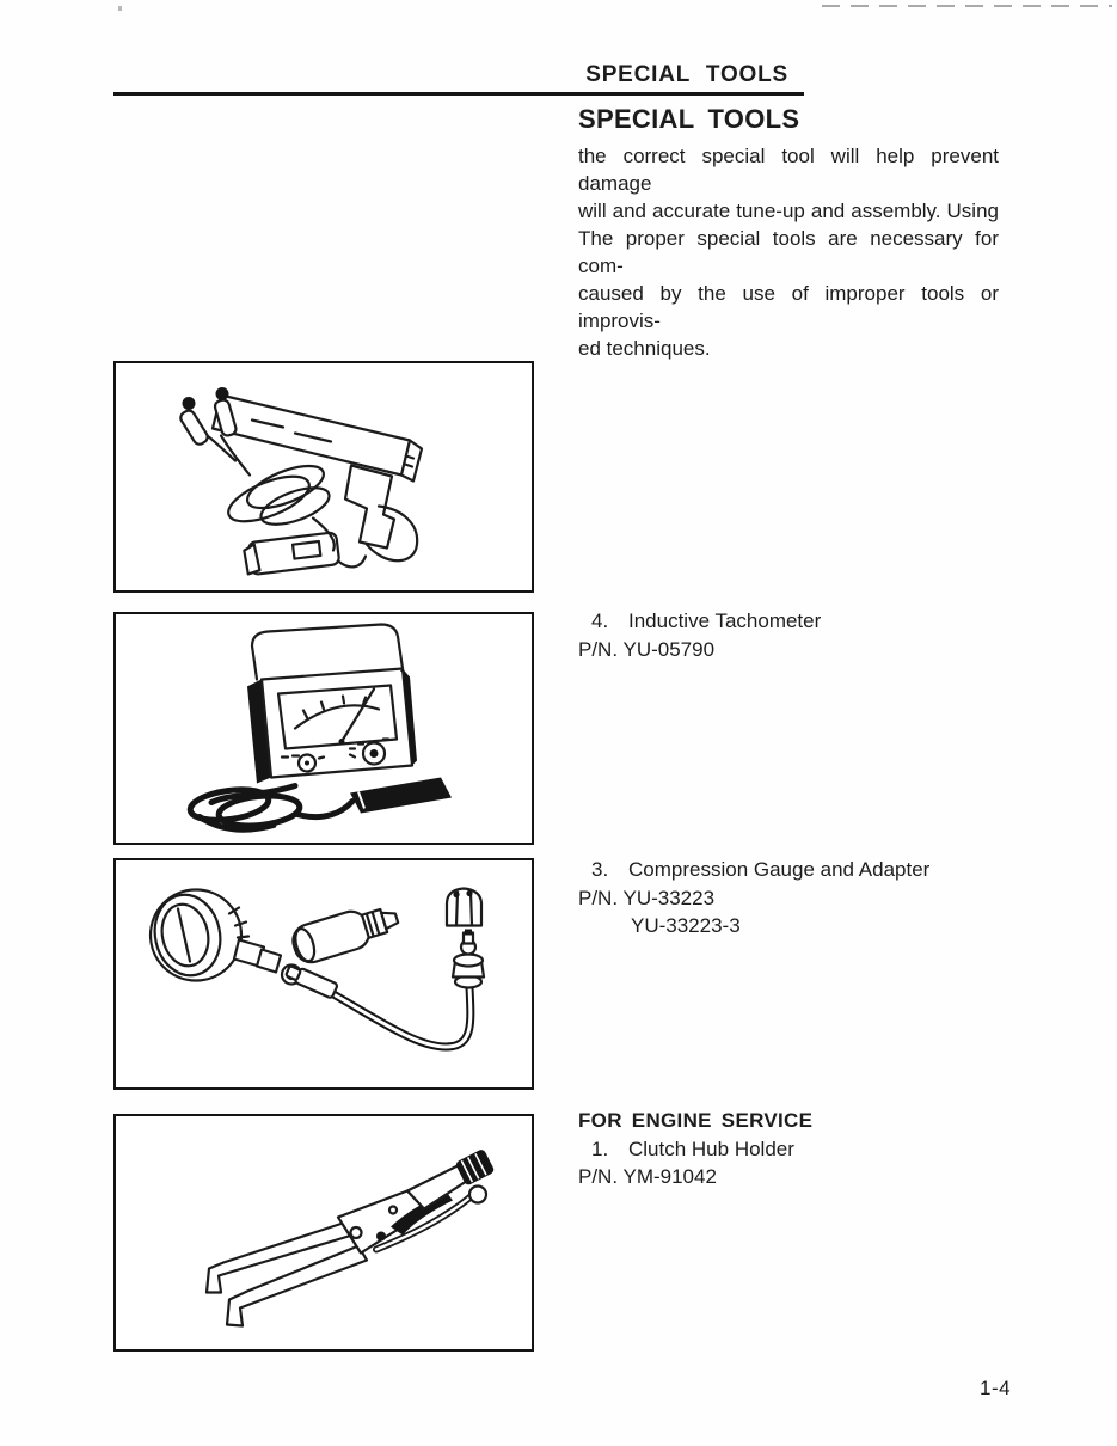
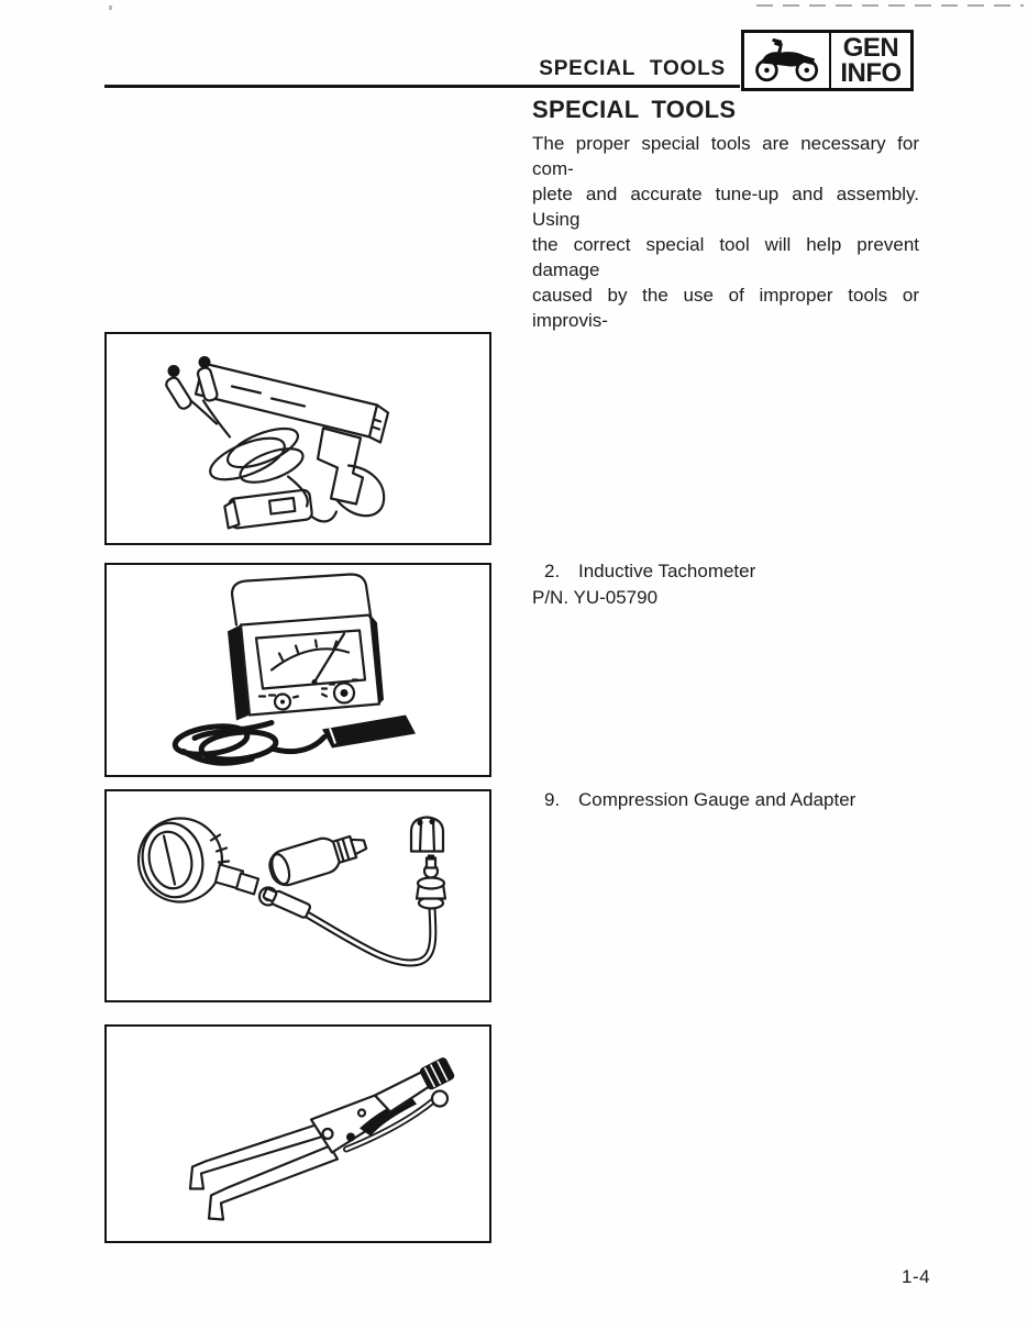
  SPECIAL TOOLS
+ GEN
+ INFO
  SPECIAL TOOLS
- the correct special tool will help prevent damage
+ The proper special tools are necessary for com-
- will and accurate tune-up and assembly. Using
+ plete and accurate tune-up and assembly. Using
- The proper special tools are necessary for com-
+ the correct special tool will help prevent damage
  caused by the use of improper tools or improvis-
- ed techniques.
- 4. Inductive Tachometer
+ 2. Inductive Tachometer
  P/N. YU-05790
- 3. Compression Gauge and Adapter
+ 9. Compression Gauge and Adapter
- P/N. YU-33223
- YU-33223-3
- FOR ENGINE SERVICE
- 1. Clutch Hub Holder
- P/N. YM-91042
  1-4
